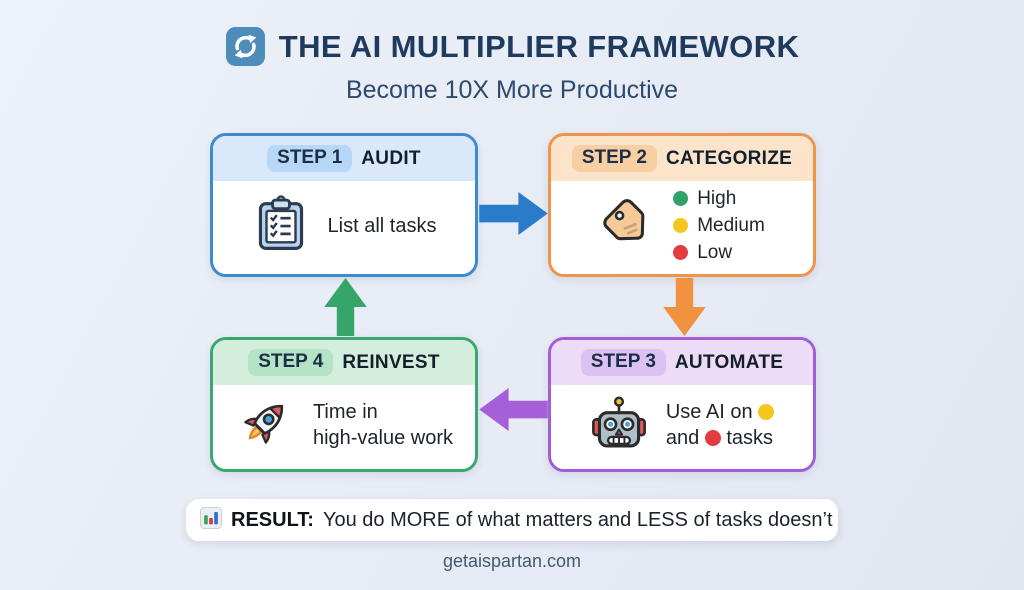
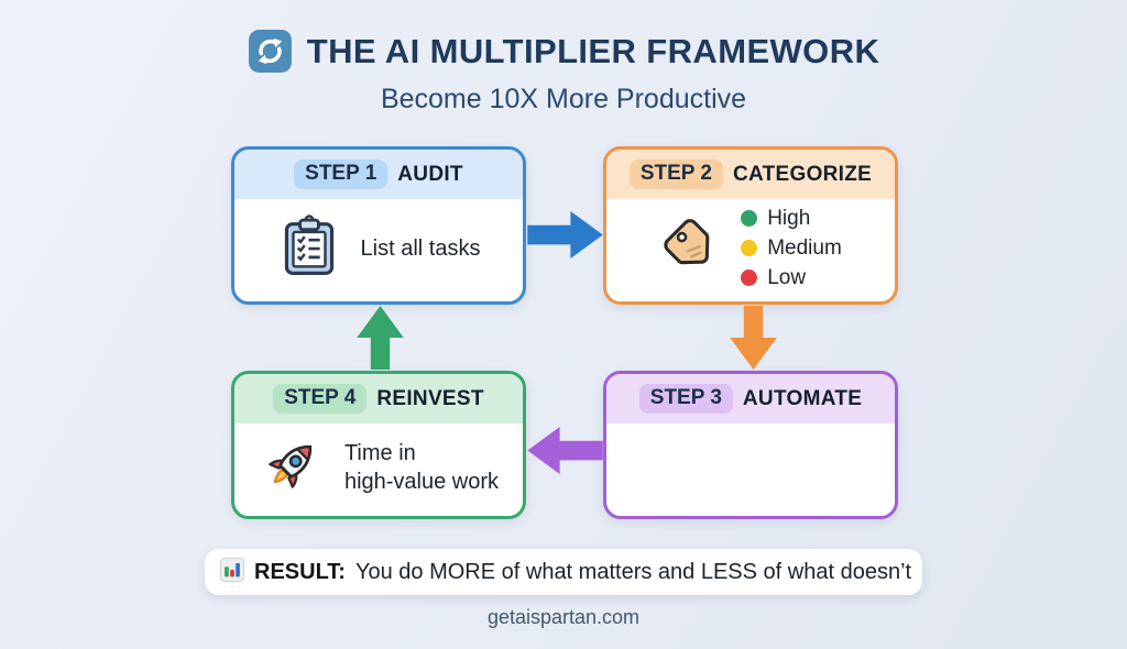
  THE AI MULTIPLIER FRAMEWORK
  Become 10X More Productive
  STEP 1
  AUDIT
  List all tasks
  STEP 2
  CATEGORIZE
  High
  Medium
  Low
  STEP 3
  AUTOMATE
- Use AI on
- and tasks
  STEP 4
  REINVEST
  Time in
  high-value work
  RESULT:
- You do MORE of what matters and LESS of tasks doesn’t
+ You do MORE of what matters and LESS of what doesn’t
  getaispartan.com
